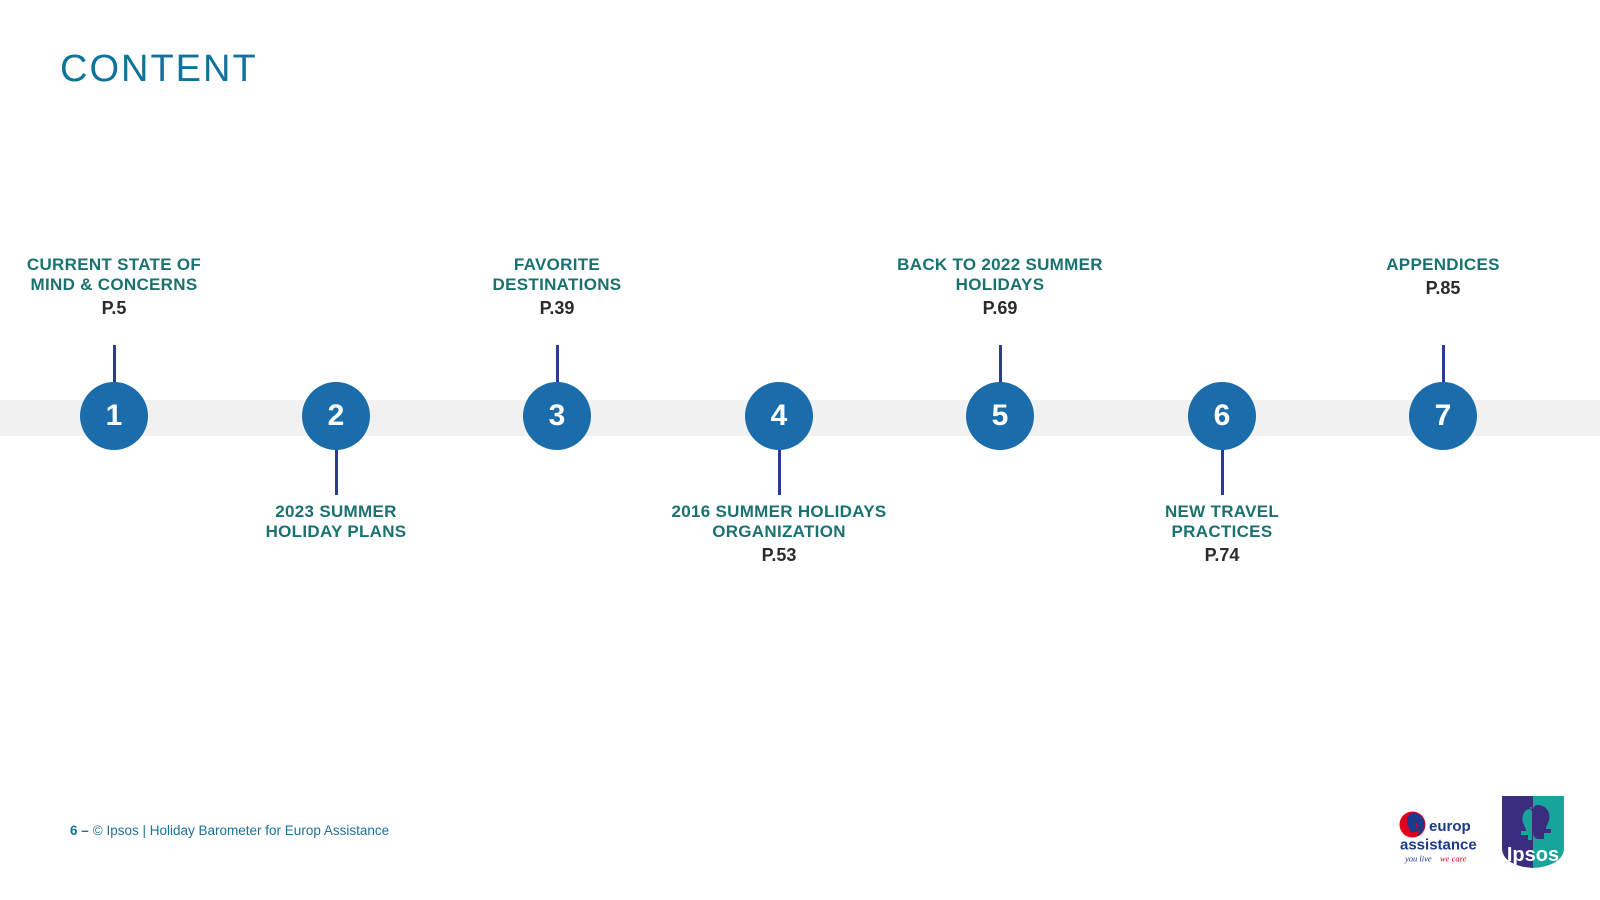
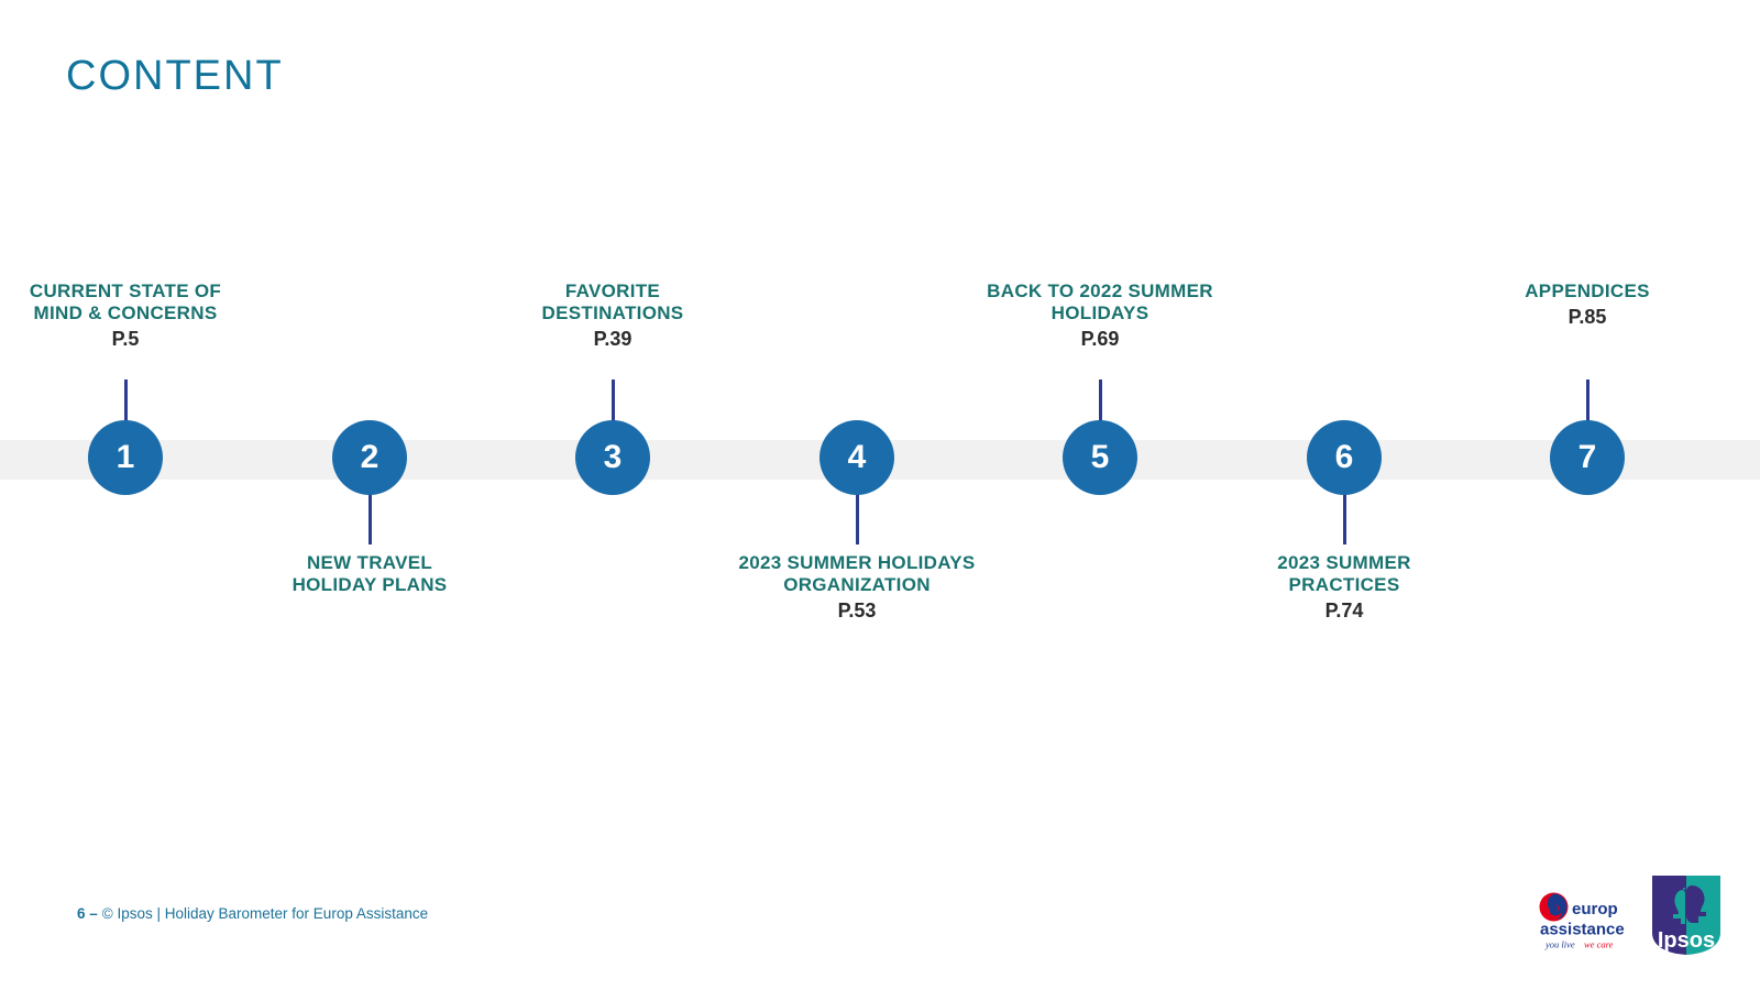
  CONTENT
  1
  CURRENT STATE OF
  MIND & CONCERNS
  P.5
  2
- 2023 SUMMER
+ NEW TRAVEL
  HOLIDAY PLANS
  3
  FAVORITE
  DESTINATIONS
  P.39
  4
- 2016 SUMMER HOLIDAYS
+ 2023 SUMMER HOLIDAYS
  ORGANIZATION
  P.53
  5
  BACK TO 2022 SUMMER
  HOLIDAYS
  P.69
  6
- NEW TRAVEL
+ 2023 SUMMER
  PRACTICES
  P.74
  7
  APPENDICES
  P.85
  6 – © Ipsos | Holiday Barometer for Europ Assistance
  europ
  assistance
  you live
  we care
  Ipsos
